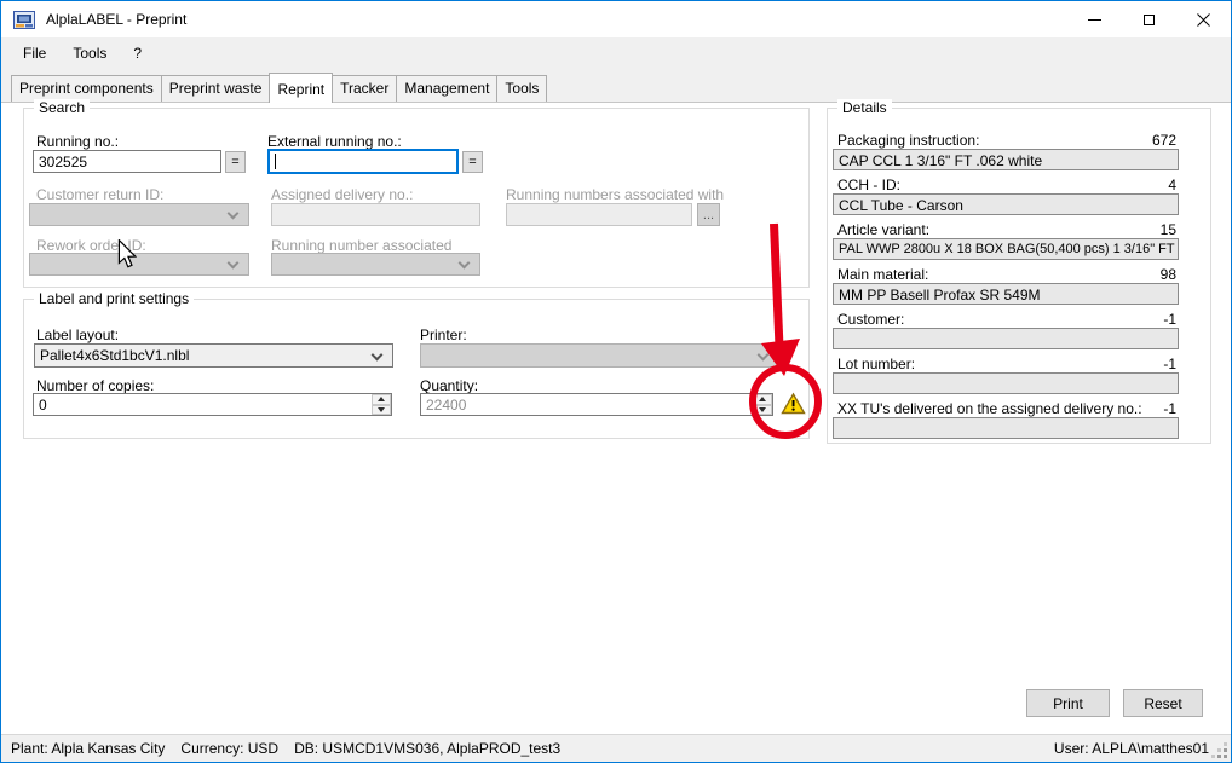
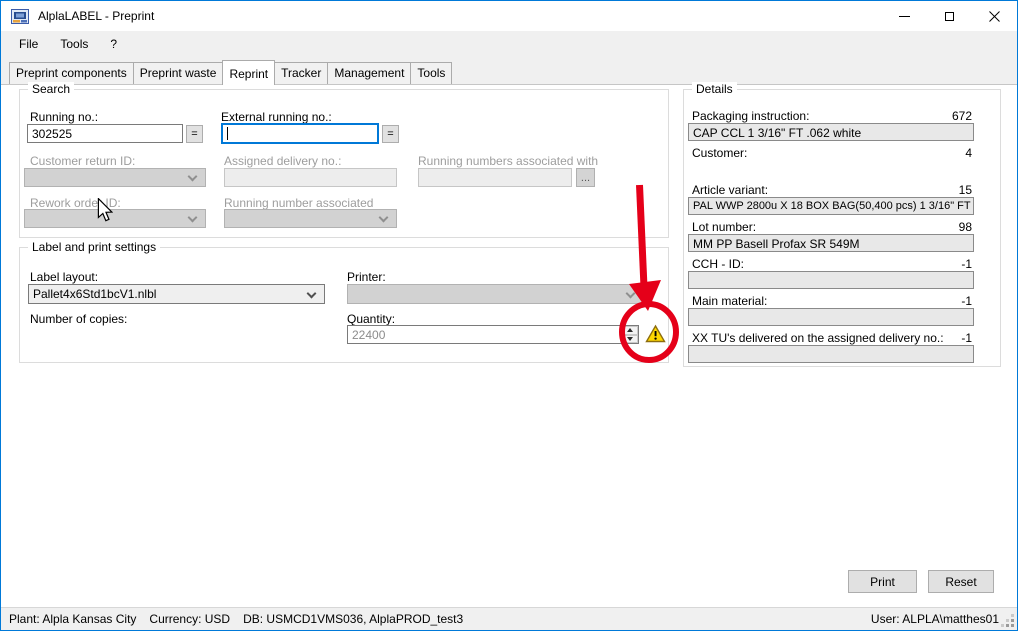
  AlplaLABEL - Preprint
  File
  Tools
  ?
  Preprint components
  Preprint waste
  Reprint
  Tracker
  Management
  Tools
  Search
  Running no.:
  302525
  =
  External running no.:
  =
  Customer return ID:
  Assigned delivery no.:
  Running numbers associated with
  ...
  Rework orde ID:
  Running number associated
  Label and print settings
  Label layout:
  Pallet4x6Std1bcV1.nlbl
  Printer:
  Number of copies:
- 0
  Quantity:
  22400
  Details
  Packaging instruction:
  672
  CAP CCL 1 3/16" FT .062 white
- CCH - ID:
+ Customer:
  4
- CCL Tube - Carson
  Article variant:
  15
  PAL WWP 2800u X 18 BOX BAG(50,400 pcs) 1 3/16" FT
- Main material:
+ Lot number:
  98
  MM PP Basell Profax SR 549M
- Customer:
+ CCH - ID:
  -1
- Lot number:
+ Main material:
  -1
  XX TU's delivered on the assigned delivery no.:
  -1
  Print
  Reset
  Plant: Alpla Kansas City
  Currency: USD
  DB: USMCD1VMS036, AlplaPROD_test3
  User: ALPLA\matthes01
